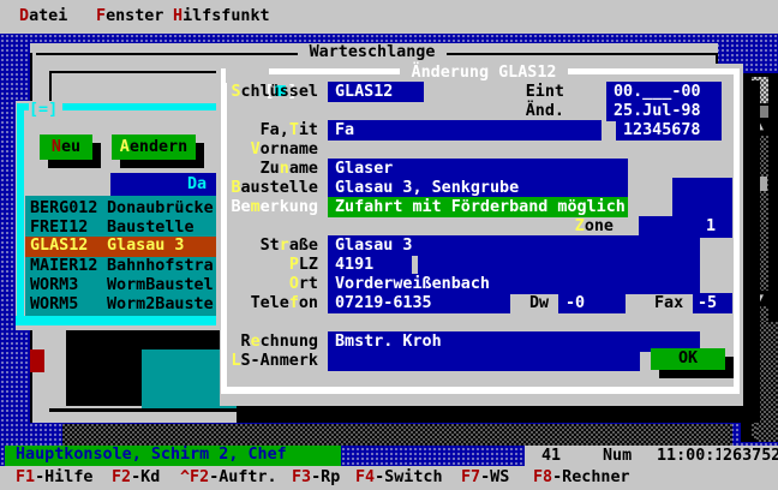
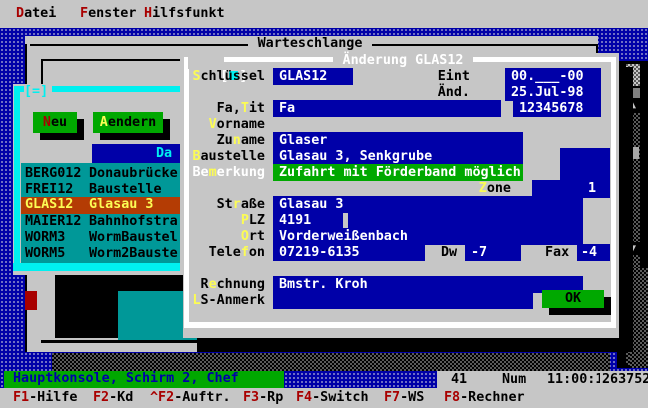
  Warteschlange
  ▲
  ▼
  [=]
  Neu
  Aendern
  Da
  BERG012
  Donaubrücke
  FREI12
  Baustelle
  GLAS12
  Glasau 3
  MAIER12
  Bahnhofstra
  WORM3
  WormBaustel
  WORM5
  Worm2Bauste
  [ ]
  Änderung GLAS12
  Schlüssel
  Fa,Tit
  Vorname
  Zuname
  Baustelle
  Bemerkung
  Straße
  PLZ
  Ort
  Telefon
  Rechnung
  LS-Anmerk
  Eint
  Änd.
  Zone
  Dw
  Fax
  GLAS12
  00.___-00
  25.Jul-98
  12345678
  Fa
  Glaser
  Glasau 3, Senkgrube
  Zufahrt mit Förderband möglich
  1
  Glasau 3
  4191
  Vorderweißenbach
  07219-6135
- -0
+ -7
- -5
+ -4
  Bmstr. Kroh
  OK
  Hauptkonsole, Schirm 2, Chef
  41
  Num
  11:00:
  263752
  F1-Hilfe
  F2-Kd
  ^F2-Auftr.
  F3-Rp
  F4-Switch
  F7-WS
  F8-Rechner
  Datei
  Fenster
  Hilfsfunkt
